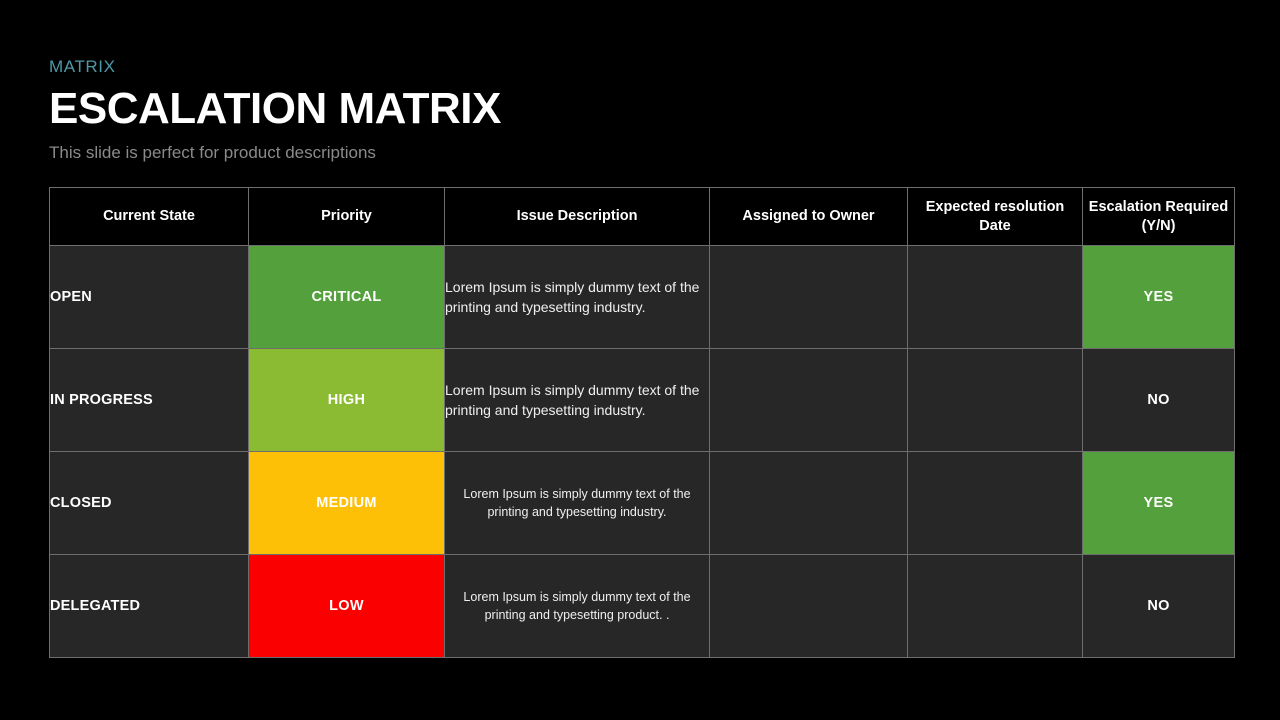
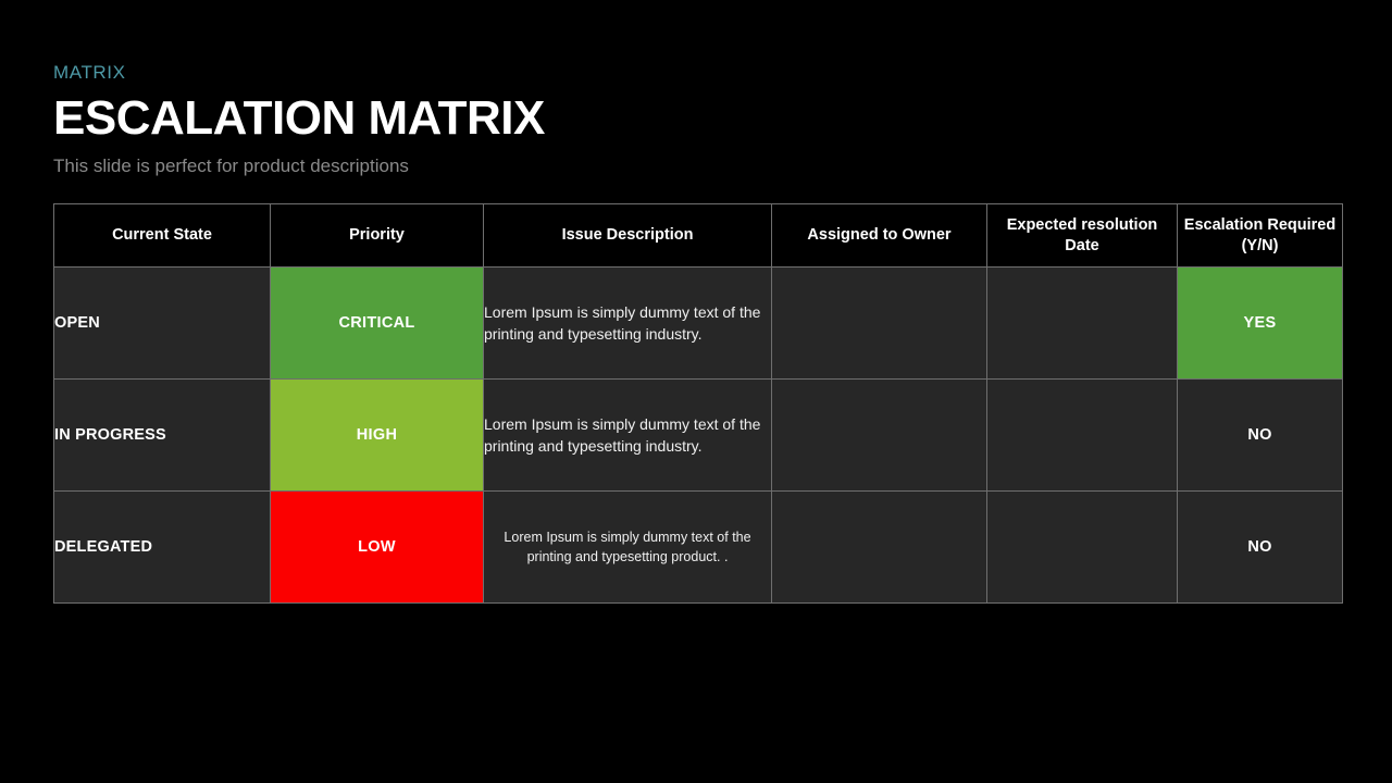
  MATRIX
  ESCALATION MATRIX
  This slide is perfect for product descriptions
  Current State	Priority	Issue Description	Assigned to Owner	Expected resolution Date	Escalation Required (Y/N)
  OPEN	CRITICAL	Lorem Ipsum is simply dummy text of the printing and typesetting industry.			YES
  IN PROGRESS	HIGH	Lorem Ipsum is simply dummy text of the printing and typesetting industry.			NO
- CLOSED	MEDIUM	Lorem Ipsum is simply dummy text of the printing and typesetting industry.			YES
  DELEGATED	LOW	Lorem Ipsum is simply dummy text of the printing and typesetting product. .			NO
